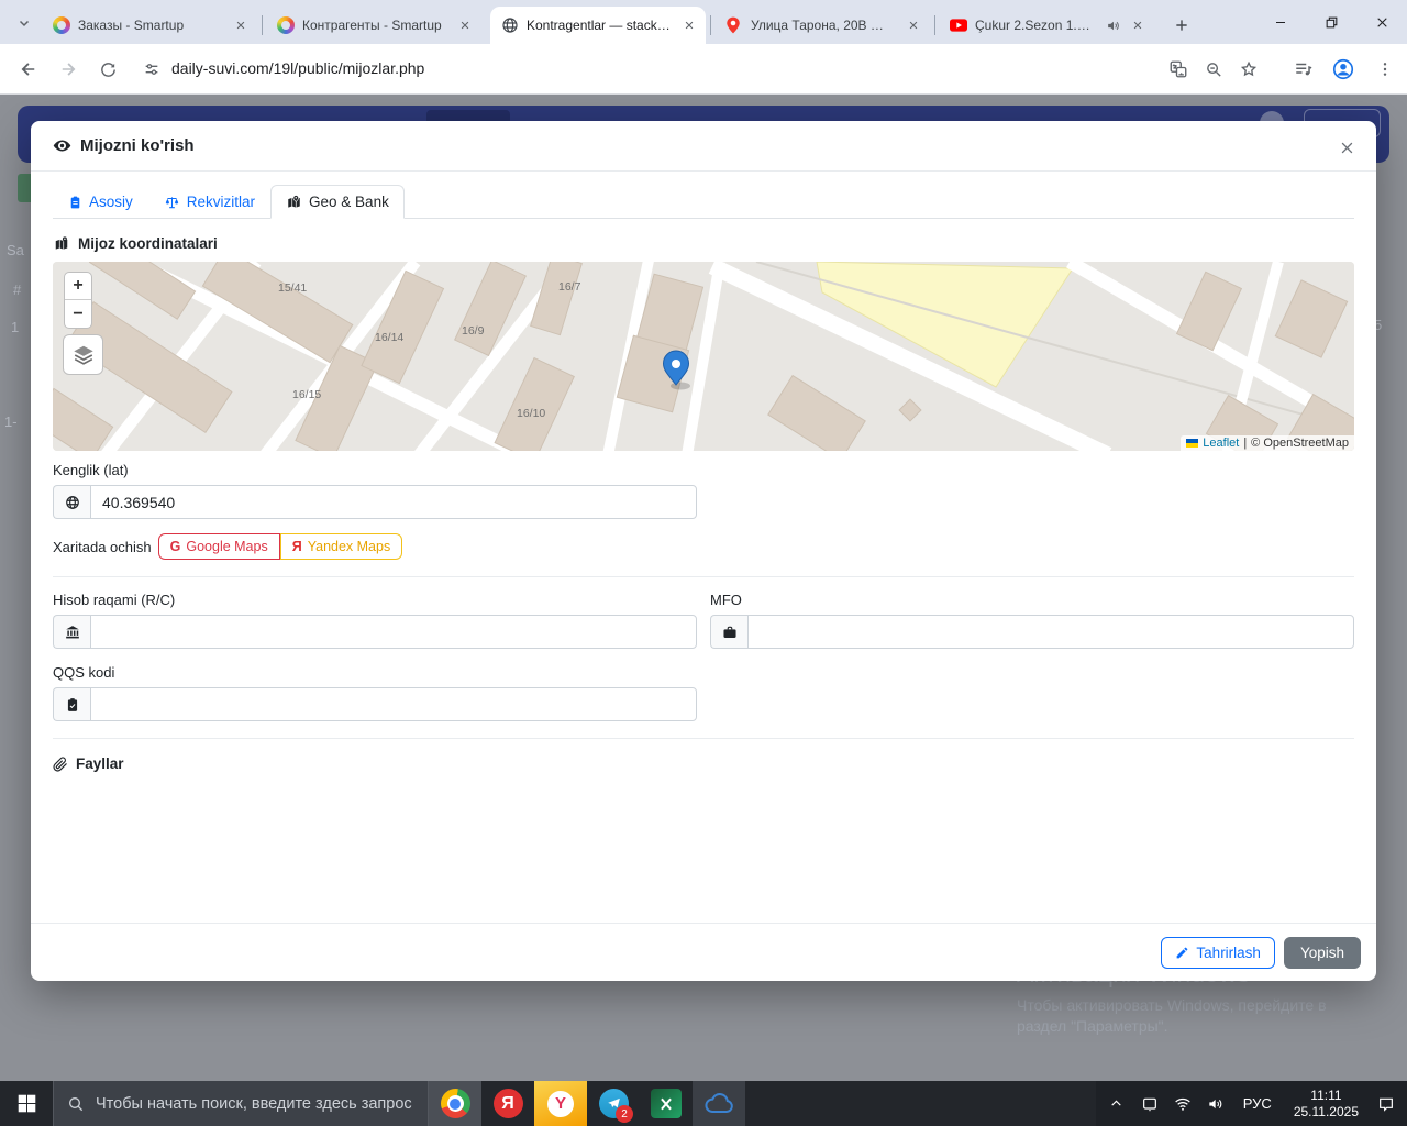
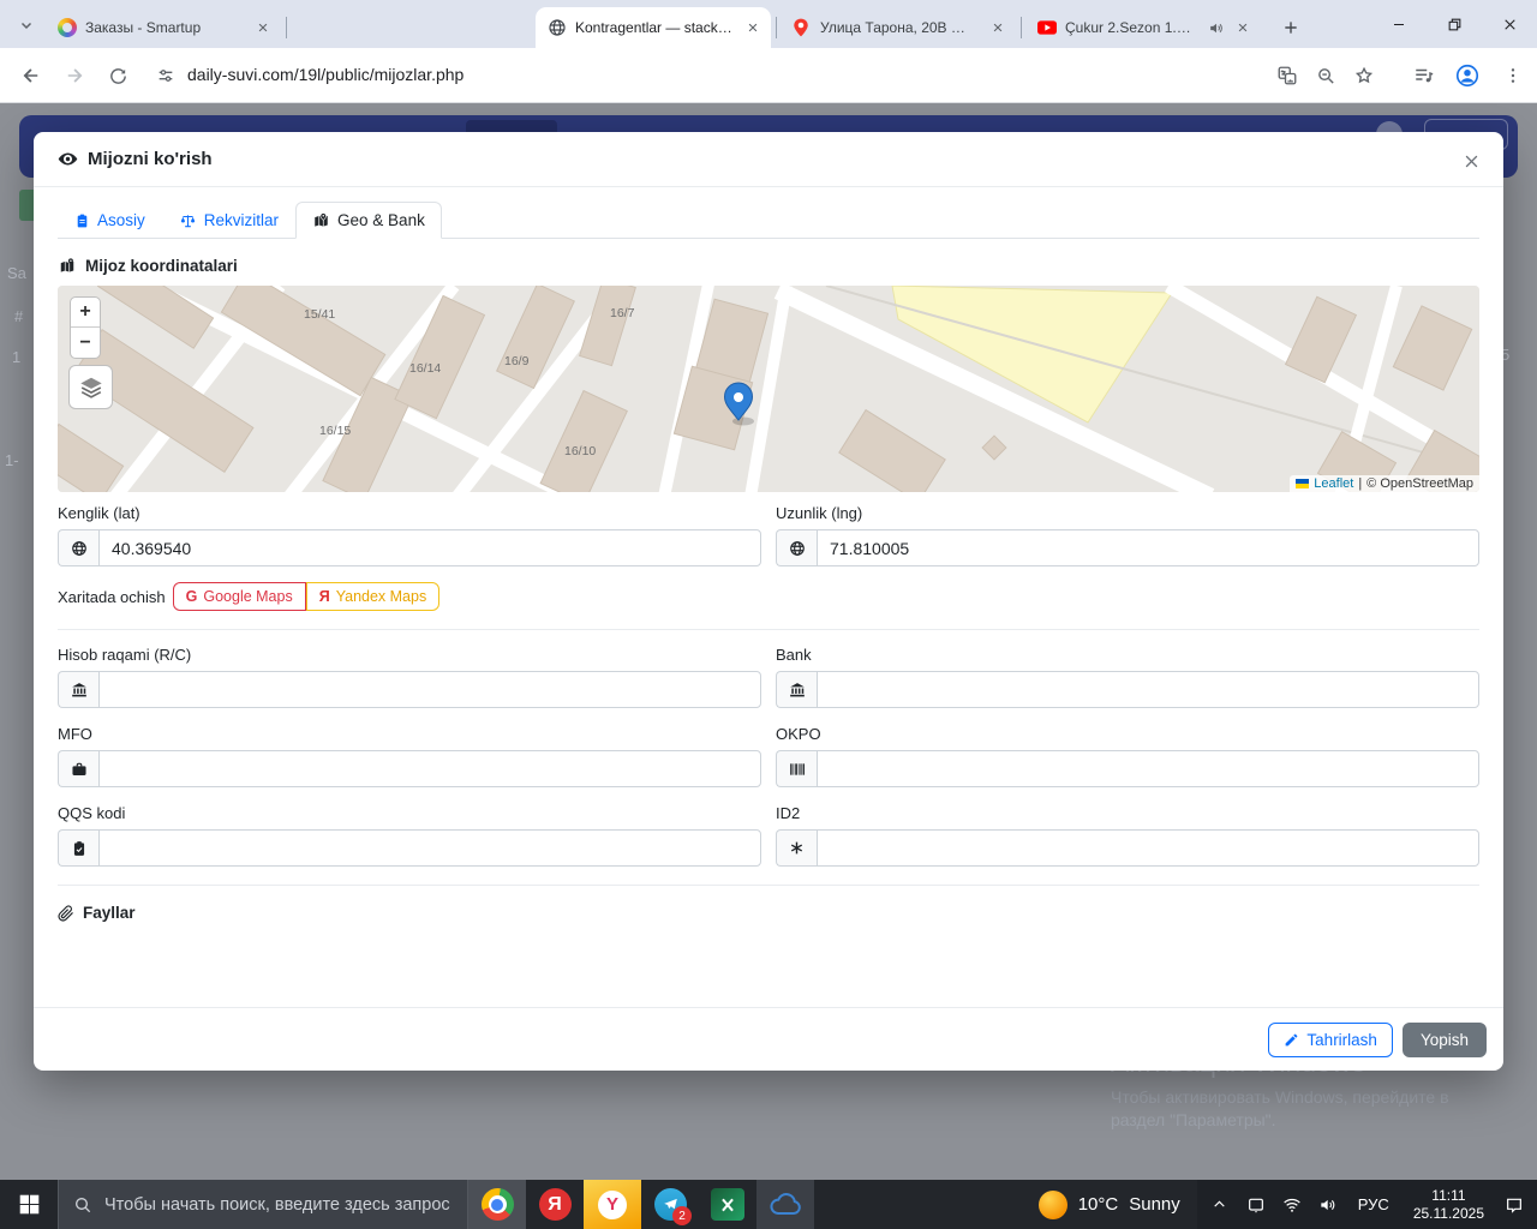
  Заказы - Smartup
- Контрагенты - Smartup
  Kontragentlar — stacked
  Улица Тарона, 20В — Я
  Çukur 2.Sezon 1.Böl
  daily-suvi.com/19l/public/mijozlar.php
  Sa
  #
  1
  1-
  5
  Чтобы активировать Windows, перейдите в
  раздел "Параметры".
  Mijozni ko'rish
  Asosiy
  Rekvizitlar
  Geo & Bank
  Mijoz koordinatalari
  15/41
  16/14
  16/9
  16/15
  16/7
  16/10
  +
  −
  Leaflet
  |
  © OpenStreetMap
  Kenglik (lat)
  40.369540
+ Uzunlik (lng)
+ 71.810005
  Xaritada ochish
  G
  Google Maps
  Я
  Yandex Maps
  Hisob raqami (R/C)
+ Bank
  MFO
+ OKPO
  QQS kodi
+ ID2
  Fayllar
  Tahrirlash
  Yopish
  Чтобы начать поиск, введите здесь запрос
  Я
  Y
  2
+ 10°C
+ Sunny
  РУС
  11:11
  25.11.2025
